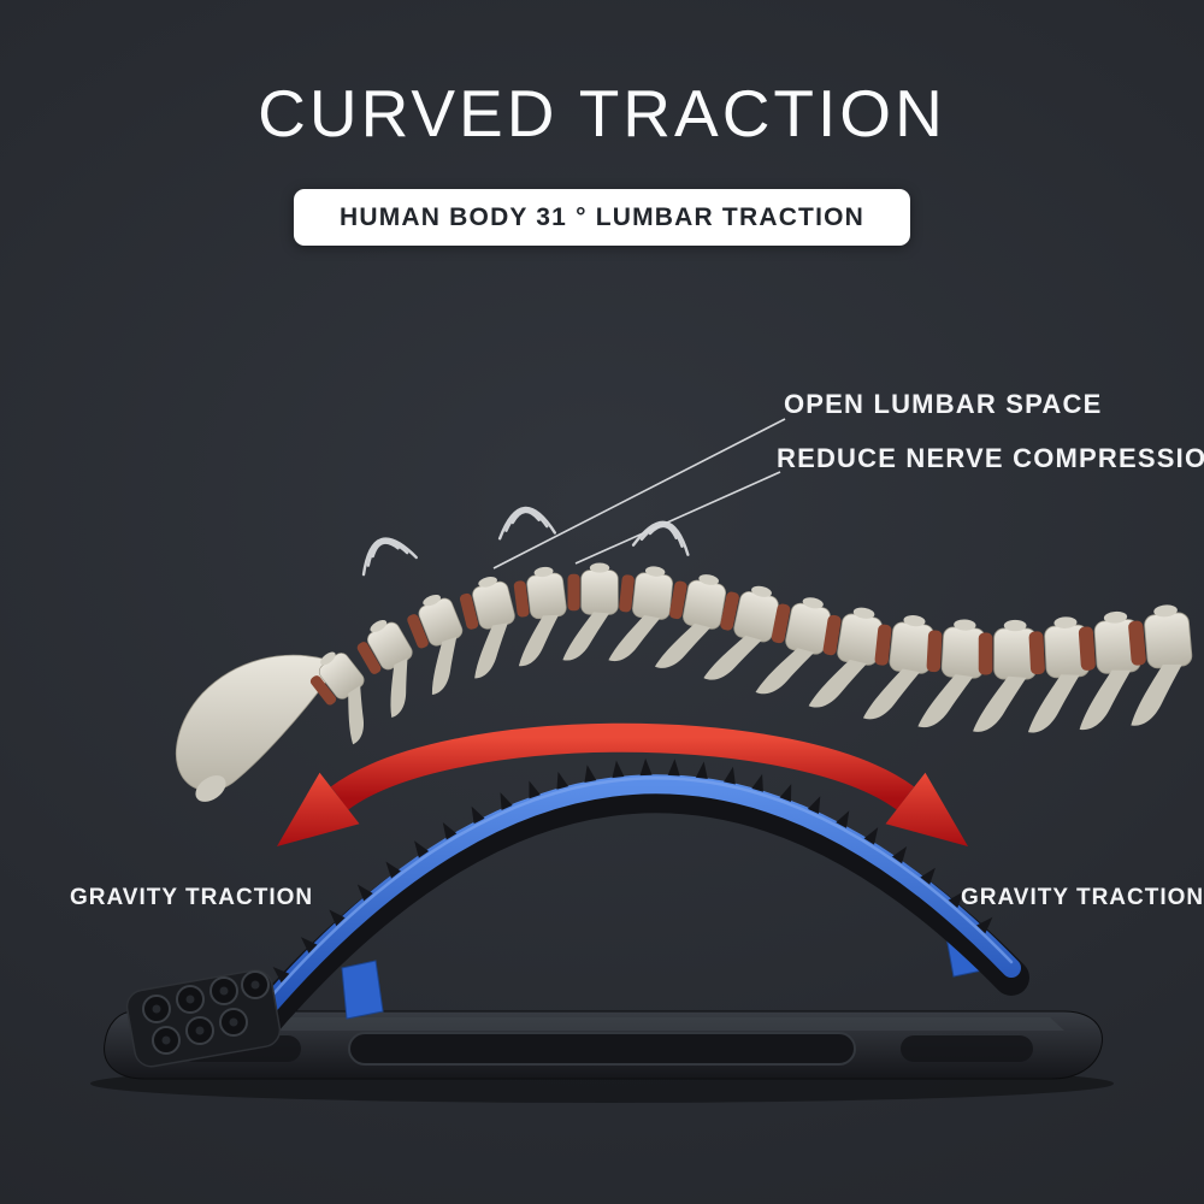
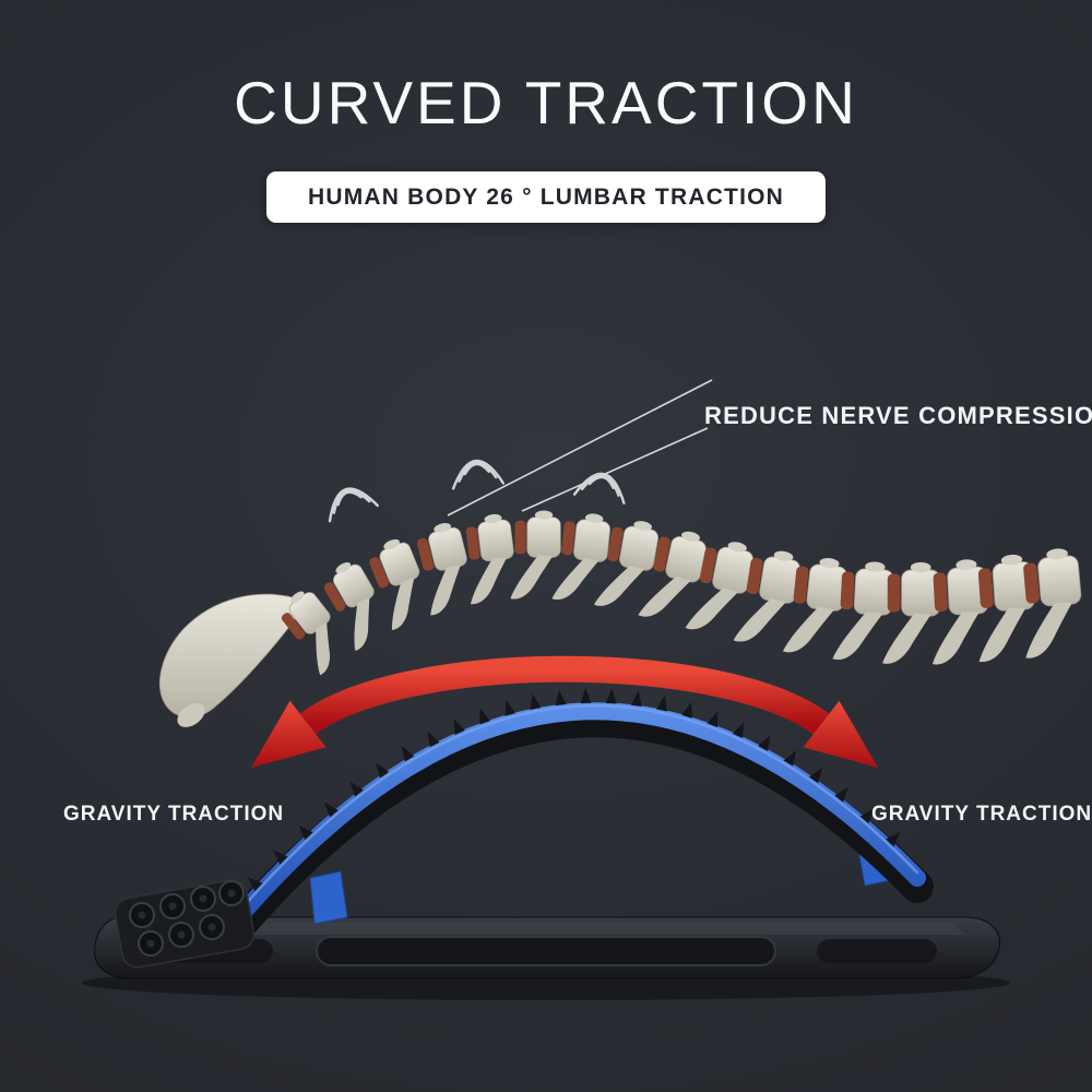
  CURVED TRACTION
- HUMAN BODY 31 ° LUMBAR TRACTION
+ HUMAN BODY 26 ° LUMBAR TRACTION
- OPEN LUMBAR SPACE
  REDUCE NERVE COMPRESSIO
  GRAVITY TRACTION
  GRAVITY TRACTION
